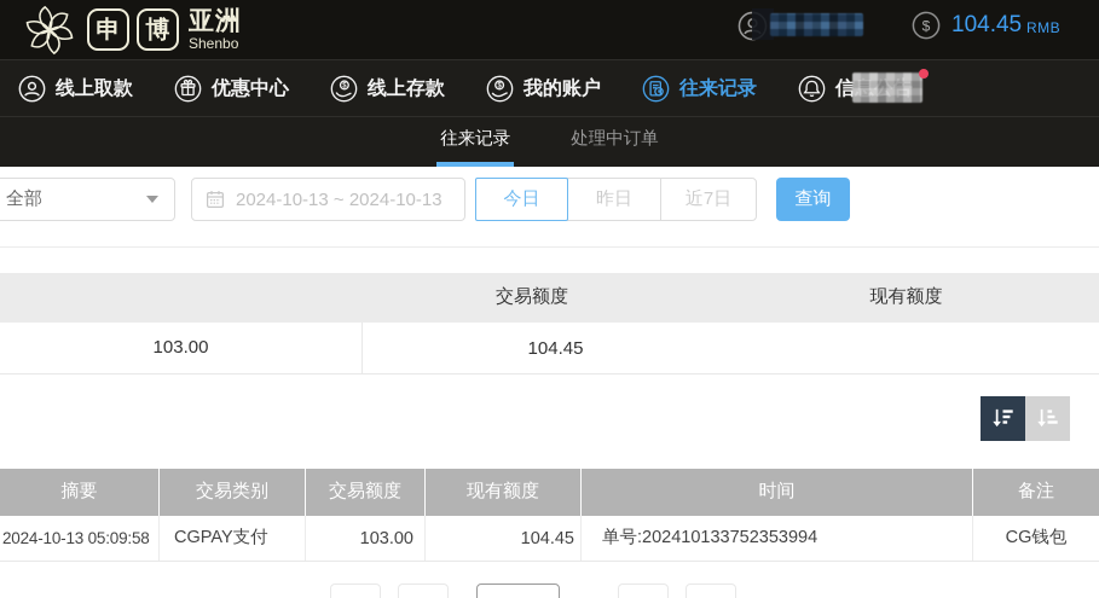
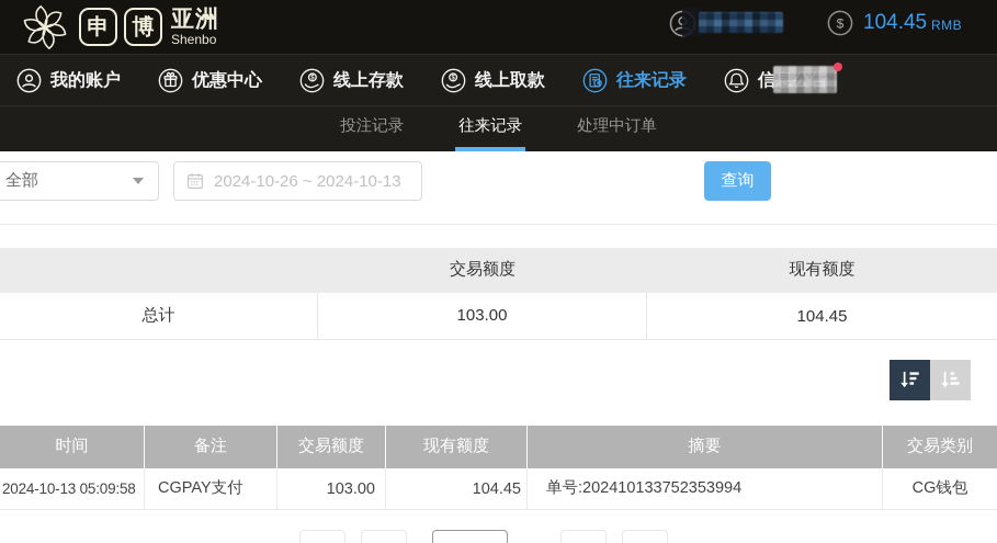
  申
  博
  亚洲
  Shenbo
  $
  104.45
  RMB
- 线上取款
+ 我的账户
  优惠中心
  线上存款
- 我的账户
+ 线上取款
  往来记录
+ 投注记录
  往来记录
  处理中订单
  全部
- 2024-10-13 ~ 2024-10-13
+ 2024-10-26 ~ 2024-10-13
- 今日
- 昨日
- 近7日
  查询
  交易额度
  现有额度
+ 总计
  103.00
  104.45
- 摘要
+ 时间
- 交易类别
+ 备注
  交易额度
  现有额度
- 时间
+ 摘要
- 备注
+ 交易类别
  2024-10-13 05:09:58
  CGPAY支付
  103.00
  104.45
  单号:202410133752353994
  CG钱包
